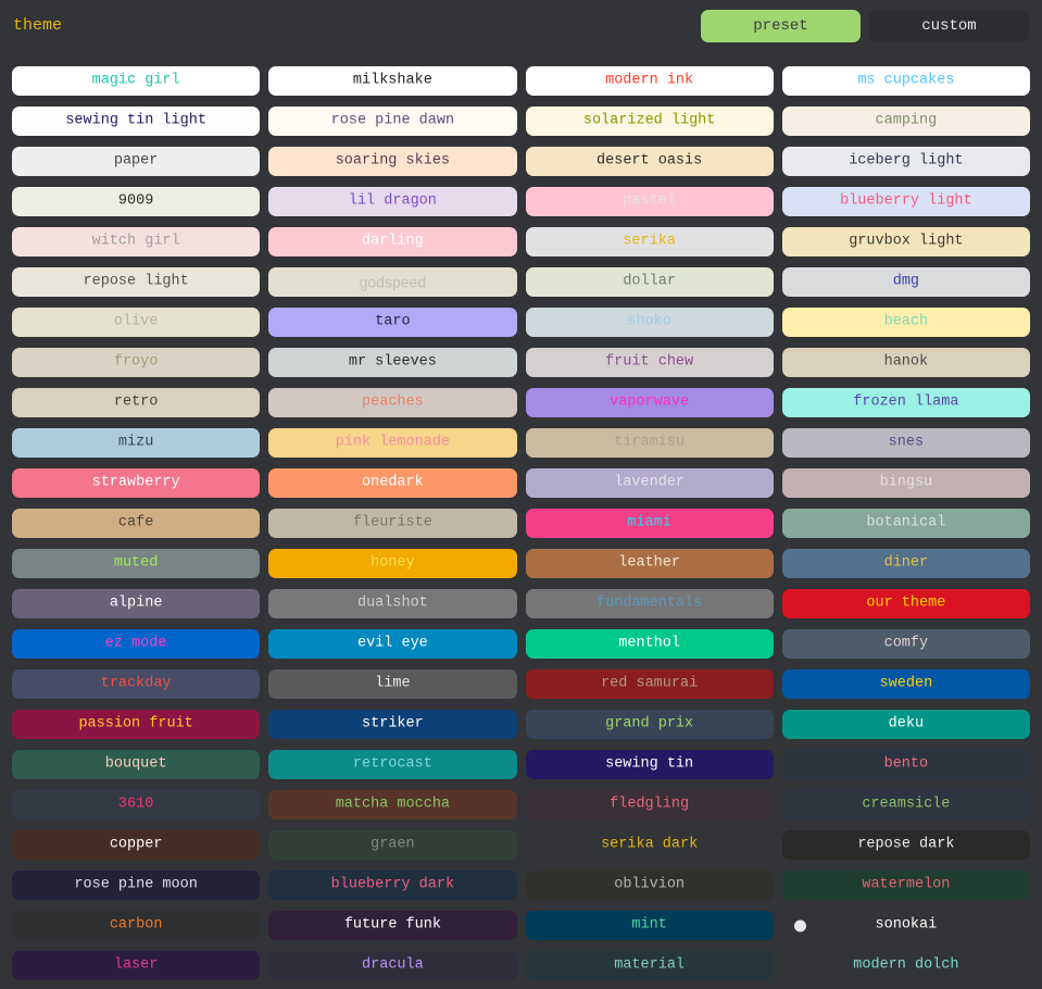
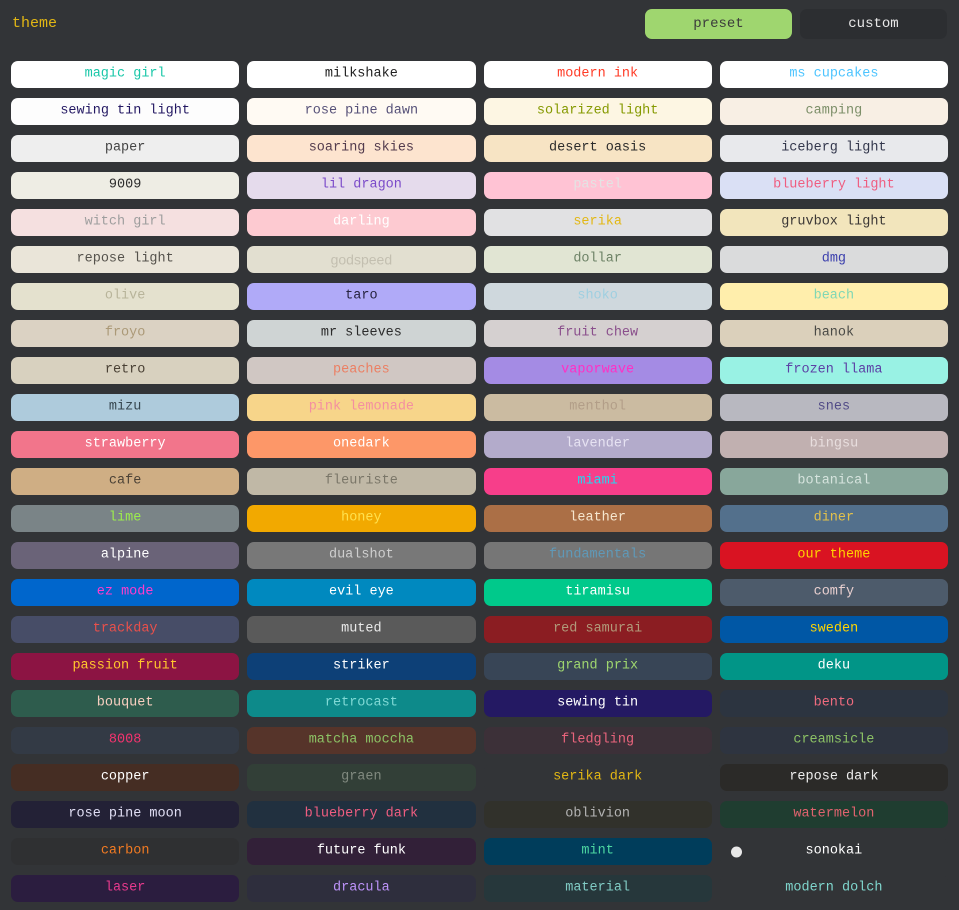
  theme
  preset
  custom
  magic girl
  milkshake
  modern ink
  ms cupcakes
  sewing tin light
  rose pine dawn
  solarized light
  camping
  paper
  soaring skies
  desert oasis
  iceberg light
  9009
  lil dragon
  pastel
  blueberry light
  witch girl
  darling
  serika
  gruvbox light
  repose light
  godspeed
  dollar
  dmg
  olive
  taro
  shoko
  beach
  froyo
  mr sleeves
  fruit chew
  hanok
  retro
  peaches
  vaporwave
  frozen llama
  mizu
  pink lemonade
- tiramisu
+ menthol
  snes
  strawberry
  onedark
  lavender
  bingsu
  cafe
  fleuriste
  miami
  botanical
- muted
+ lime
  honey
  leather
  diner
  alpine
  dualshot
  fundamentals
  our theme
  ez mode
  evil eye
- menthol
+ tiramisu
  comfy
  trackday
- lime
+ muted
  red samurai
  sweden
  passion fruit
  striker
  grand prix
  deku
  bouquet
  retrocast
  sewing tin
  bento
- 3610
+ 8008
  matcha moccha
  fledgling
  creamsicle
  copper
  graen
  serika dark
  repose dark
  rose pine moon
  blueberry dark
  oblivion
  watermelon
  carbon
  future funk
  mint
  sonokai
  laser
  dracula
  material
  modern dolch
